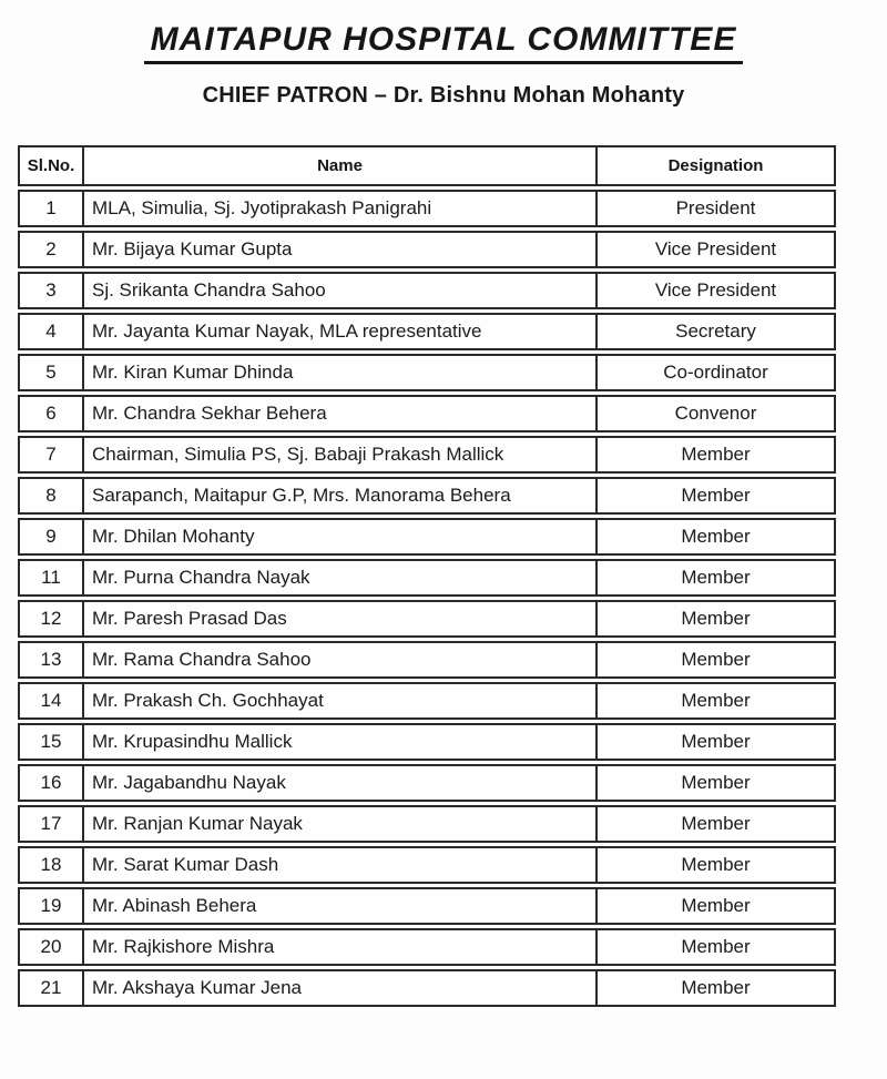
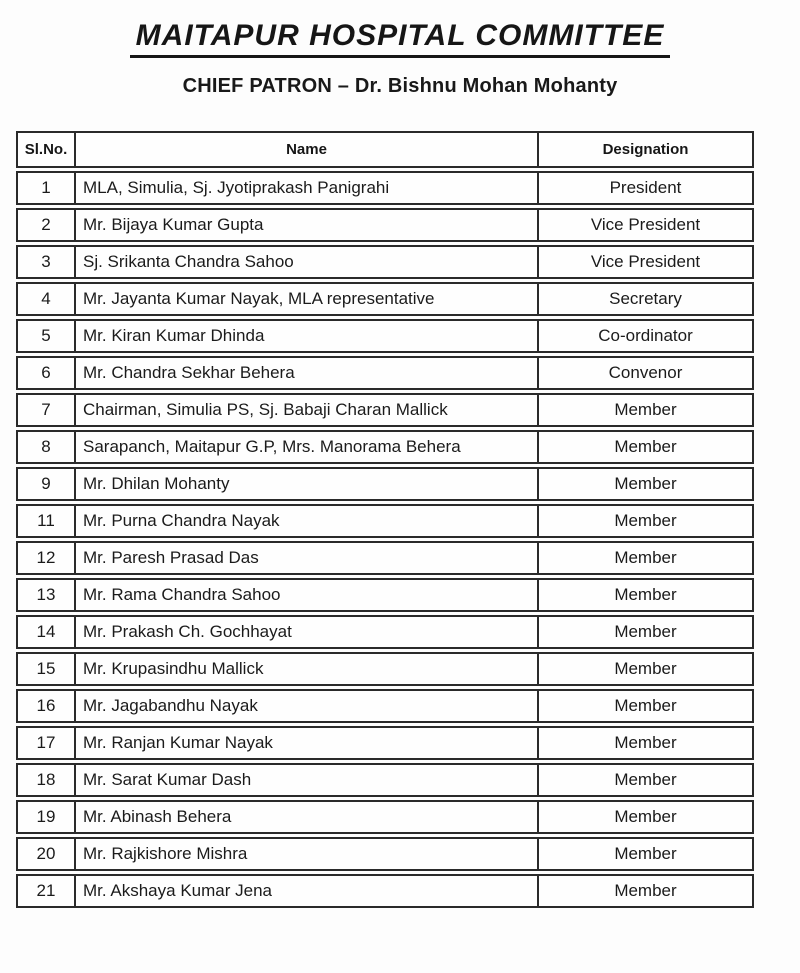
  MAITAPUR HOSPITAL COMMITTEE
  CHIEF PATRON – Dr. Bishnu Mohan Mohanty
  Sl.No.	Name	Designation
  1	MLA, Simulia, Sj. Jyotiprakash Panigrahi	President
  2	Mr. Bijaya Kumar Gupta	Vice President
  3	Sj. Srikanta Chandra Sahoo	Vice President
  4	Mr. Jayanta Kumar Nayak, MLA representative	Secretary
  5	Mr. Kiran Kumar Dhinda	Co-ordinator
  6	Mr. Chandra Sekhar Behera	Convenor
- 7	Chairman, Simulia PS, Sj. Babaji Prakash Mallick	Member
+ 7	Chairman, Simulia PS, Sj. Babaji Charan Mallick	Member
  8	Sarapanch, Maitapur G.P, Mrs. Manorama Behera	Member
  9	Mr. Dhilan Mohanty	Member
  11	Mr. Purna Chandra Nayak	Member
  12	Mr. Paresh Prasad Das	Member
  13	Mr. Rama Chandra Sahoo	Member
  14	Mr. Prakash Ch. Gochhayat	Member
  15	Mr. Krupasindhu Mallick	Member
  16	Mr. Jagabandhu Nayak	Member
  17	Mr. Ranjan Kumar Nayak	Member
  18	Mr. Sarat Kumar Dash	Member
  19	Mr. Abinash Behera	Member
  20	Mr. Rajkishore Mishra	Member
  21	Mr. Akshaya Kumar Jena	Member
